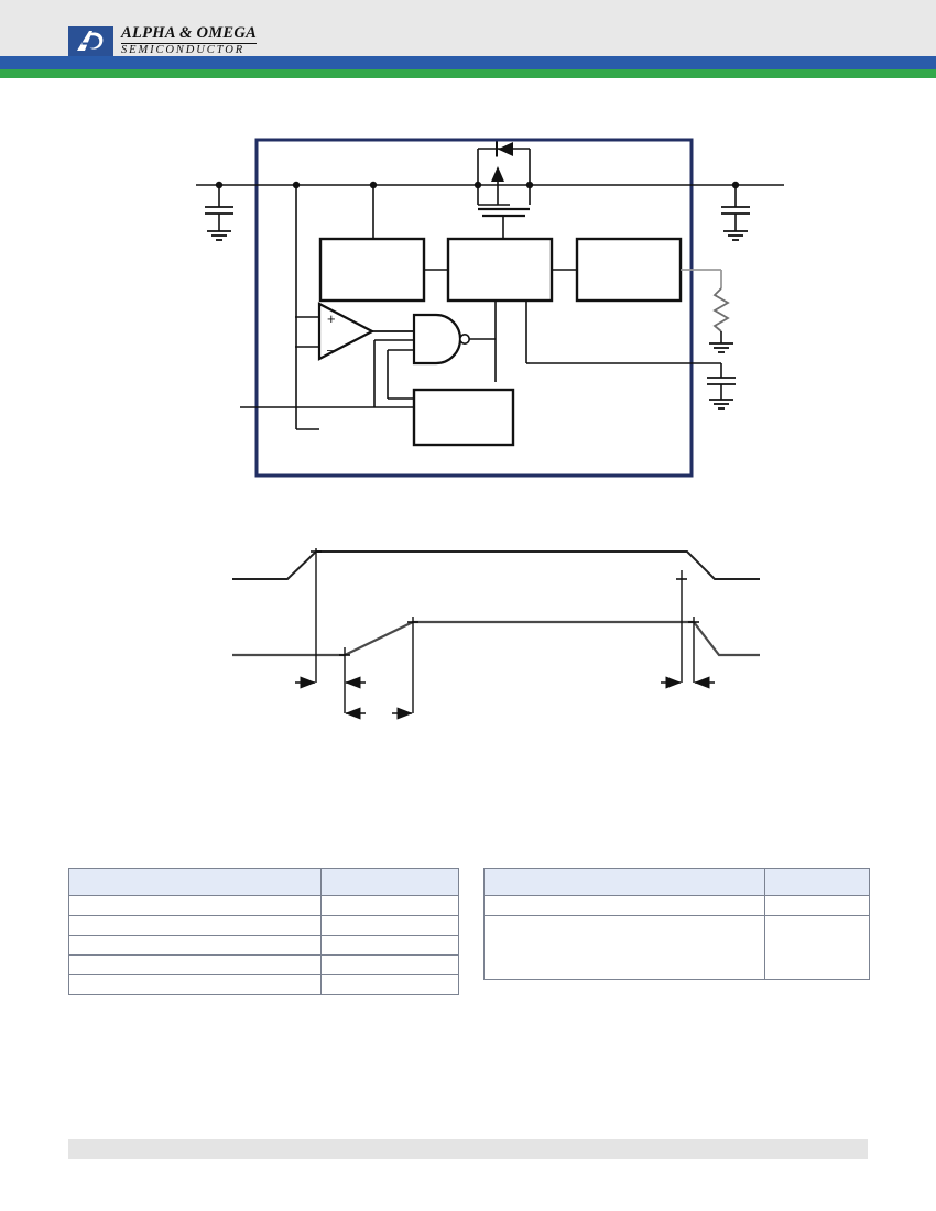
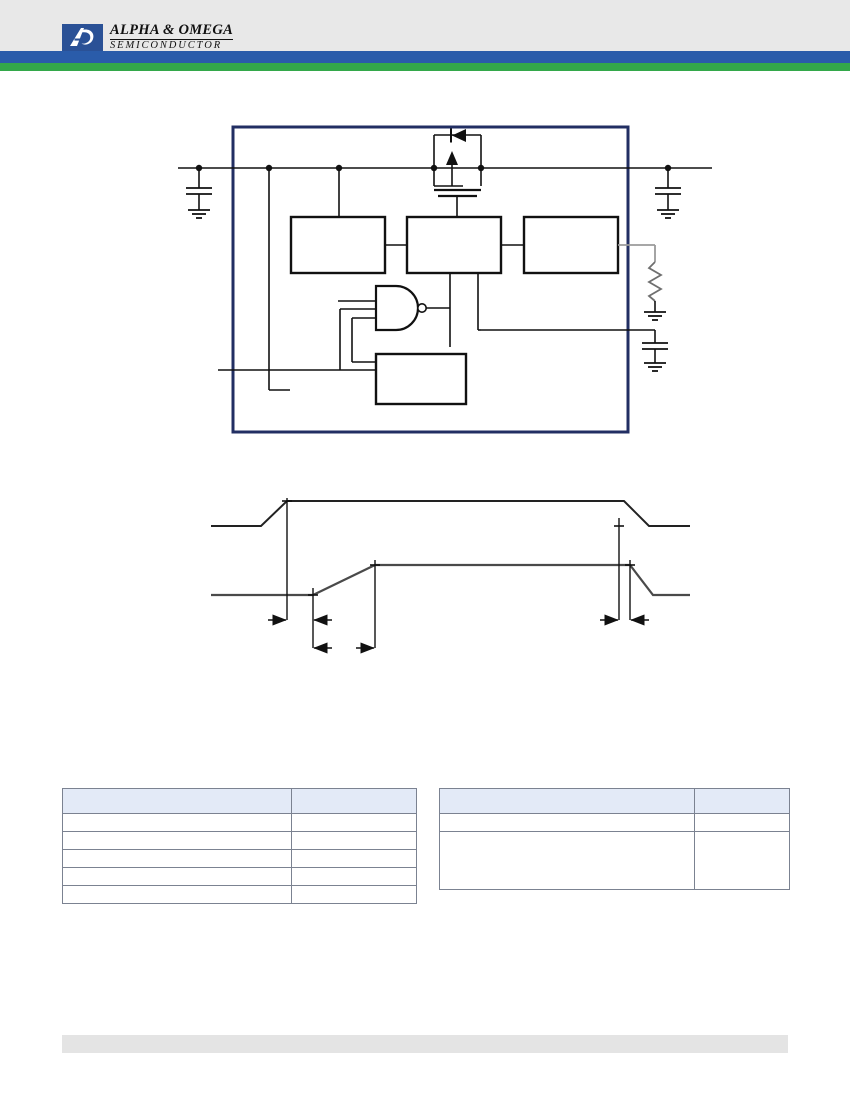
  ALPHA & OMEGA
  SEMICONDUCTOR
- +
- –
